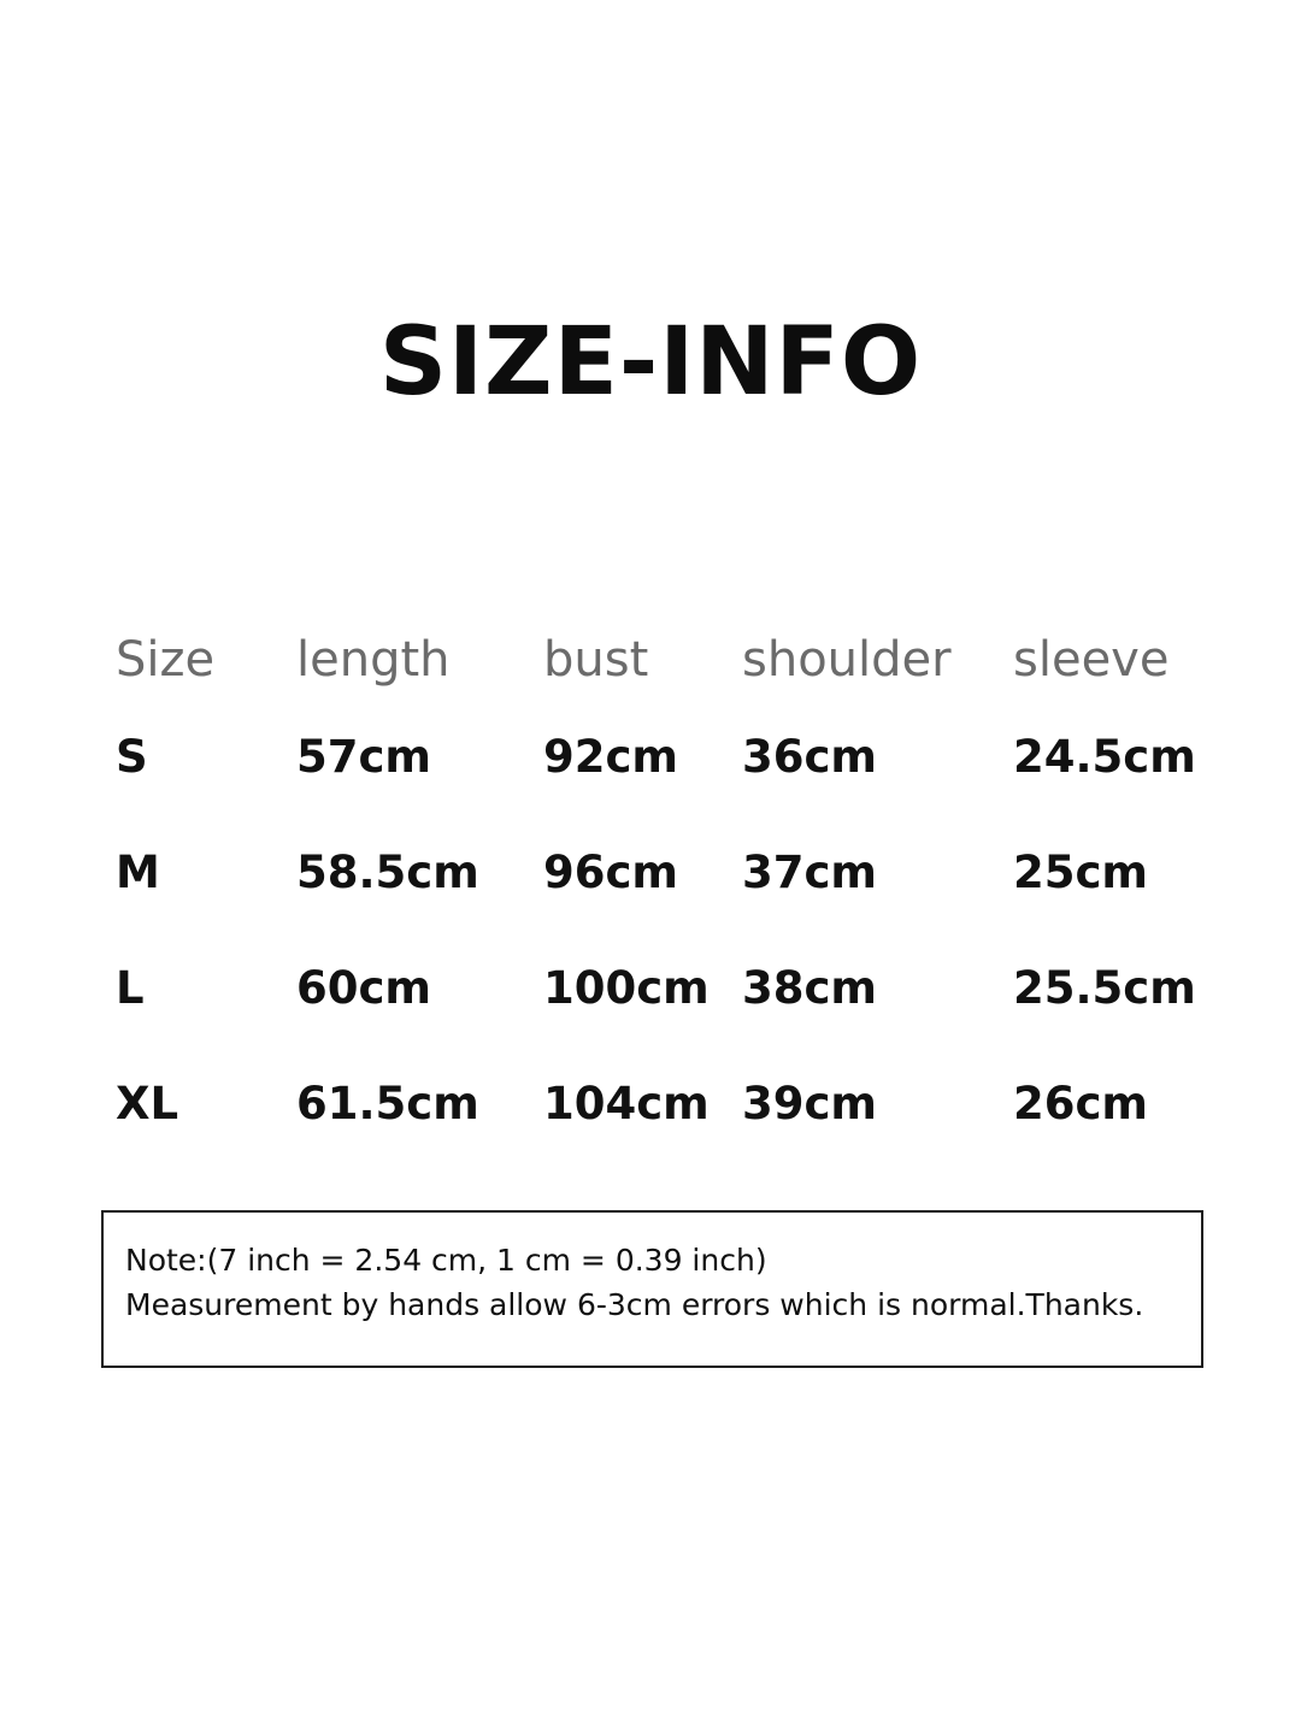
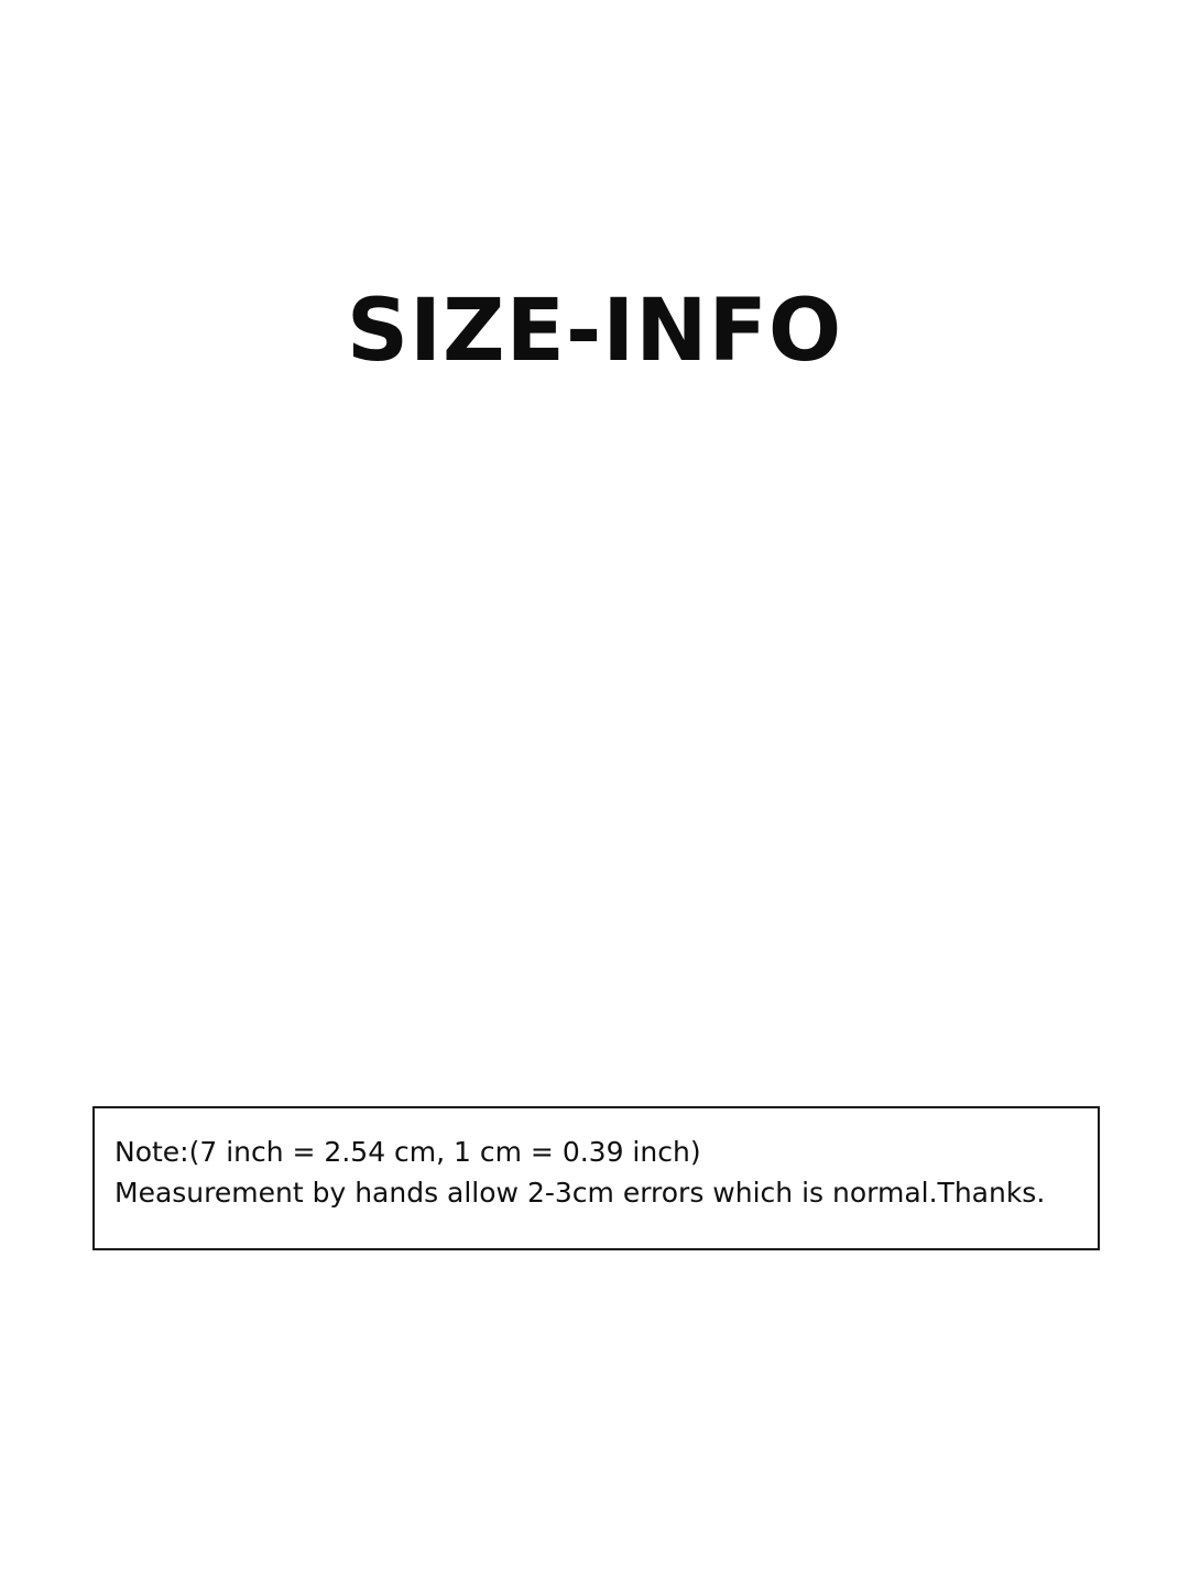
  SIZE-INFO
- Size	length	bust	shoulder	sleeve
- S	57cm	92cm	36cm	24.5cm
- M	58.5cm	96cm	37cm	25cm
- L	60cm	100cm	38cm	25.5cm
- XL	61.5cm	104cm	39cm	26cm
  Note:(7 inch = 2.54 cm, 1 cm = 0.39 inch)
- Measurement by hands allow 6-3cm errors which is normal.Thanks.
+ Measurement by hands allow 2-3cm errors which is normal.Thanks.
